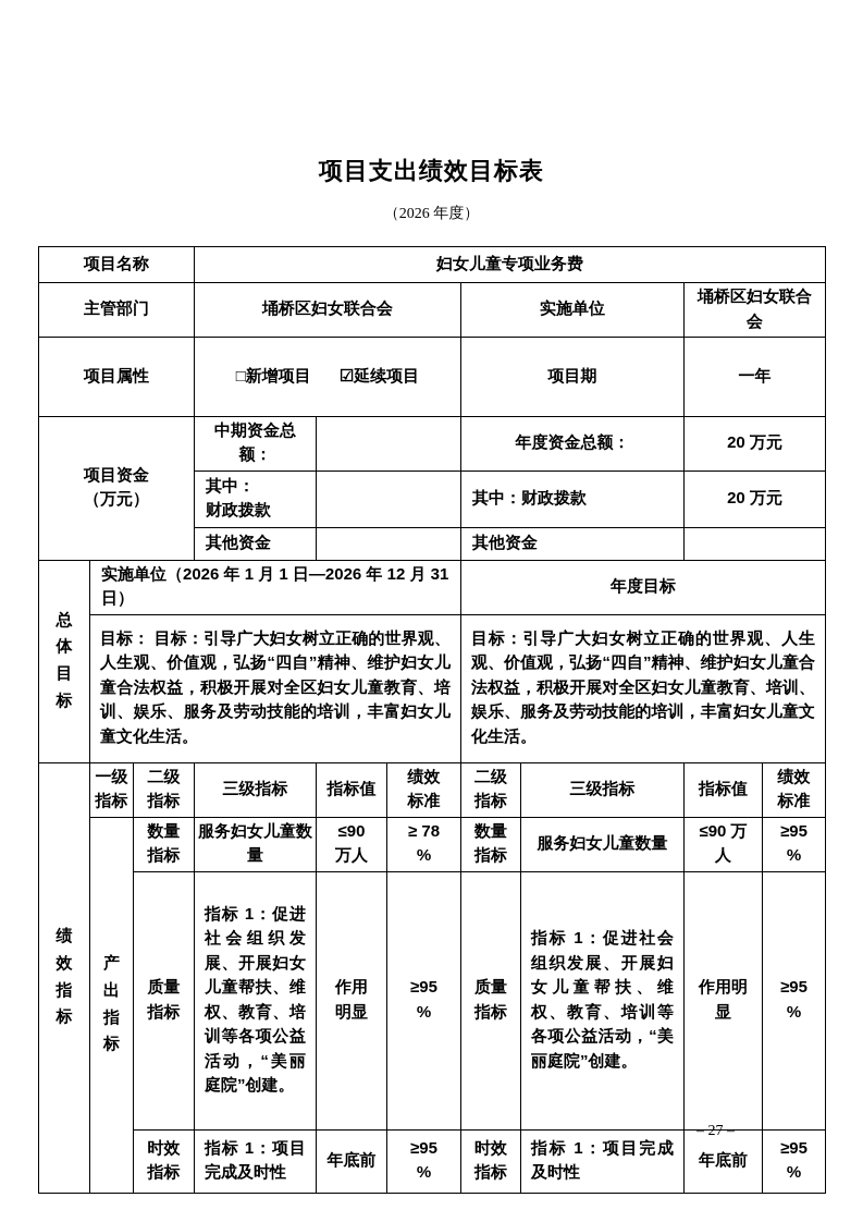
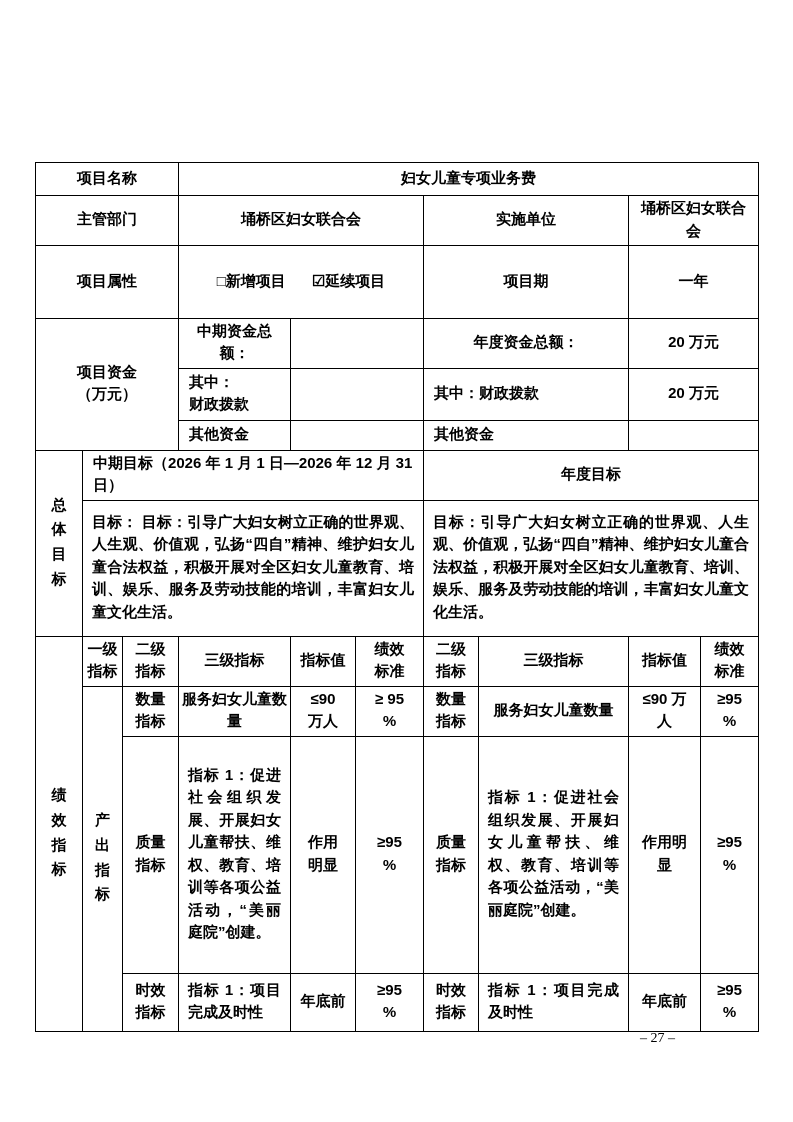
- 项目支出绩效目标表
- （2026 年度）
  项目名称	妇女儿童专项业务费
  主管部门	埇桥区妇女联合会	实施单位	埇桥区妇女联合 会
  项目属性	□新增项目 ☑延续项目	项目期	一年
  项目资金 （万元）	中期资金总 额：		年度资金总额：	20 万元
  其中： 财政拨款		其中：财政拨款	20 万元
  其他资金		其他资金
- 总 体 目 标	实施单位（2026 年 1 月 1 日—2026 年 12 月 31 日）	年度目标
+ 总 体 目 标	中期目标（2026 年 1 月 1 日—2026 年 12 月 31 日）	年度目标
  目标： 目标：引导广大妇女树立正确的世界观、人生观、价值观，弘扬“四自”精神、维护妇女儿童合法权益，积极开展对全区妇女儿童教育、培训、娱乐、服务及劳动技能的培训，丰富妇女儿童文化生活。	目标：引导广大妇女树立正确的世界观、人生观、价值观，弘扬“四自”精神、维护妇女儿童合法权益，积极开展对全区妇女儿童教育、培训、娱乐、服务及劳动技能的培训，丰富妇女儿童文化生活。
  绩 效 指 标	一级 指标	二级 指标	三级指标	指标值	绩效 标准	二级 指标	三级指标	指标值	绩效 标准
- 产 出 指 标	数量 指标	服务妇女儿童数量	≤90 万人	≥ 78 %	数量 指标	服务妇女儿童数量	≤90 万 人	≥95 %
+ 产 出 指 标	数量 指标	服务妇女儿童数量	≤90 万人	≥ 95 %	数量 指标	服务妇女儿童数量	≤90 万 人	≥95 %
  质量 指标	指标 1：促进社会组织发展、开展妇女儿童帮扶、维权、教育、培训等各项公益活动，“美丽庭院”创建。	作用 明显	≥95 %	质量 指标	指标 1：促进社会组织发展、开展妇女儿童帮扶、维权、教育、培训等各项公益活动，“美丽庭院”创建。	作用明 显	≥95 %
  时效 指标	指标 1：项目完成及时性	年底前	≥95 %	时效 指标	指标 1：项目完成及时性	年底前	≥95 %
  – 27 –
